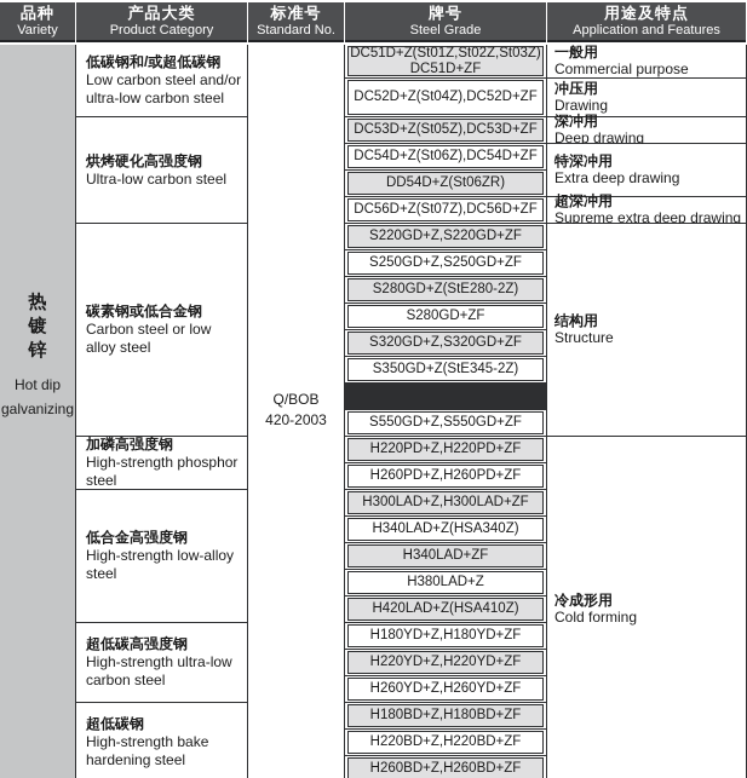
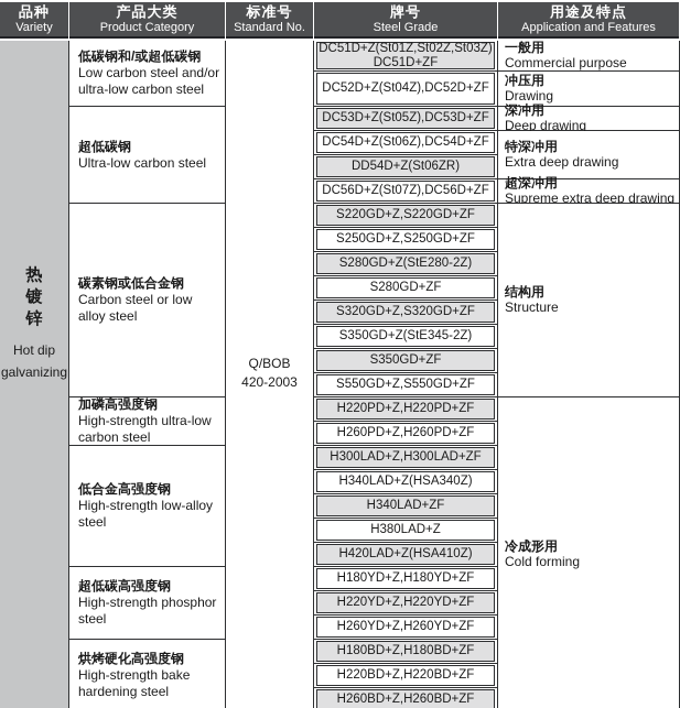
  品种
  Variety
  产品大类
  Product Category
  标准号
  Standard No.
  牌号
  Steel Grade
  用途及特点
  Application and Features
  热镀锌
  Hot dip
  galvanizing
  Q/BOB
  420-2003
  低碳钢和/或超低碳钢
  Low carbon steel and/or ultra-low carbon steel
- 烘烤硬化高强度钢
+ 超低碳钢
  Ultra-low carbon steel
  碳素钢或低合金钢
  Carbon steel or low alloy steel
  加磷高强度钢
- High-strength phosphor steel
+ High-strength ultra-low carbon steel
  低合金高强度钢
  High-strength low-alloy steel
  超低碳高强度钢
- High-strength ultra-low carbon steel
+ High-strength phosphor steel
- 超低碳钢
+ 烘烤硬化高强度钢
  High-strength bake hardening steel
  DC51D+Z(St01Z,St02Z,St03Z)
  DC51D+ZF
  DC52D+Z(St04Z),DC52D+ZF
  DC53D+Z(St05Z),DC53D+ZF
  DC54D+Z(St06Z),DC54D+ZF
  DD54D+Z(St06ZR)
  DC56D+Z(St07Z),DC56D+ZF
  S220GD+Z,S220GD+ZF
  S250GD+Z,S250GD+ZF
  S280GD+Z(StE280-2Z)
  S280GD+ZF
  S320GD+Z,S320GD+ZF
  S350GD+Z(StE345-2Z)
+ S350GD+ZF
  S550GD+Z,S550GD+ZF
  H220PD+Z,H220PD+ZF
  H260PD+Z,H260PD+ZF
  H300LAD+Z,H300LAD+ZF
  H340LAD+Z(HSA340Z)
  H340LAD+ZF
  H380LAD+Z
  H420LAD+Z(HSA410Z)
  H180YD+Z,H180YD+ZF
  H220YD+Z,H220YD+ZF
  H260YD+Z,H260YD+ZF
  H180BD+Z,H180BD+ZF
  H220BD+Z,H220BD+ZF
  H260BD+Z,H260BD+ZF
  一般用
  Commercial purpose
  冲压用
  Drawing
  深冲用
  Deep drawing
  特深冲用
  Extra deep drawing
  超深冲用
  Supreme extra deep drawing
  结构用
  Structure
  冷成形用
  Cold forming
